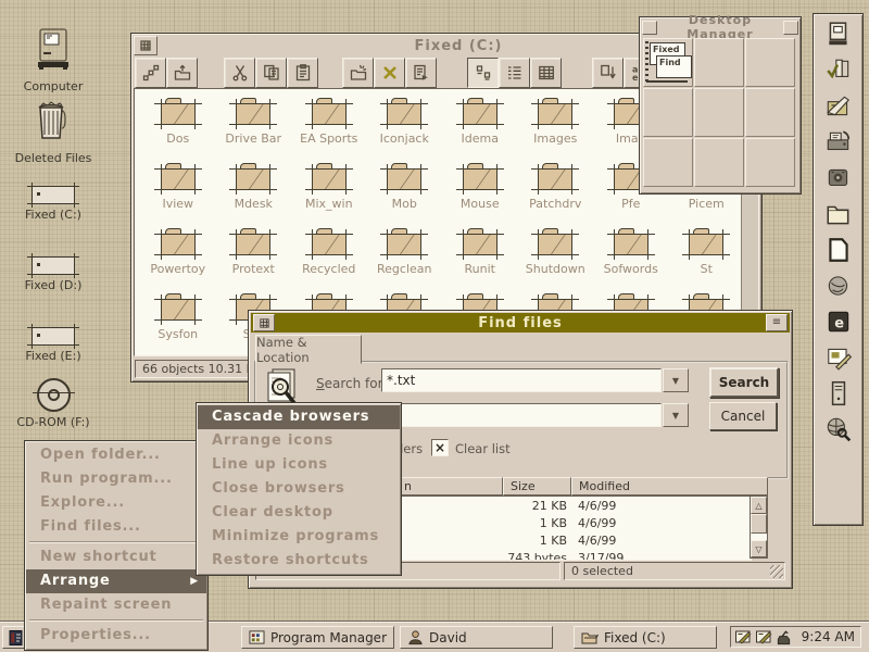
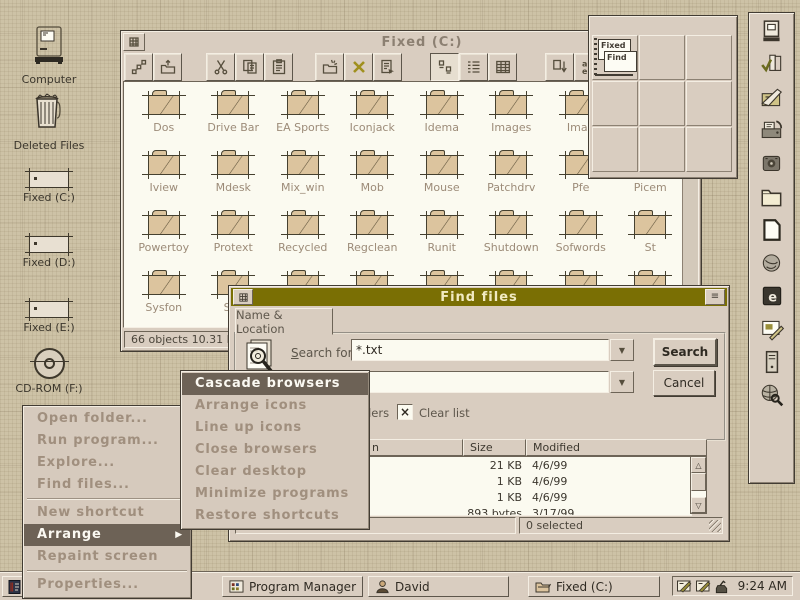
  Computer
  Deleted Files
  Fixed (C:)
  Fixed (D:)
  Fixed (E:)
  CD-ROM (F:)
  Fixed (C:)
  a
  e
  Dos
  Drive Bar
  EA Sports
  Iconjack
  Idema
  Images
  Ima
  Iview
  Mdesk
  Mix_win
  Mob
  Mouse
  Patchdrv
  Pfe
  Picem
  Powertoy
  Protext
  Recycled
  Regclean
  Runit
  Shutdown
  Sofwords
  St
  Sysfon
  66 objects 10.31
- Desktop Manager
  Fixed
  Find
  e
  Find files
  ≡
  Name & Location
  Search for
  *.txt
  ▼
  Search
  ▼
  Cancel
  ers
  ×
  Clear list
  n
  Size
  Modified
  21 KB
  4/6/99
  1 KB
  4/6/99
  1 KB
  4/6/99
- 743 bytes
+ 893 bytes
  3/17/99
  △
  ▽
  0 selected
  Program Manager
  David
  Fixed (C:)
  9:24 AM
  Open folder...
  Run program...
  Explore...
  Find files...
  New shortcut
  Arrange
  ▶
  Repaint screen
  Properties...
  Cascade browsers
  Arrange icons
  Line up icons
  Close browsers
  Clear desktop
  Minimize programs
  Restore shortcuts
